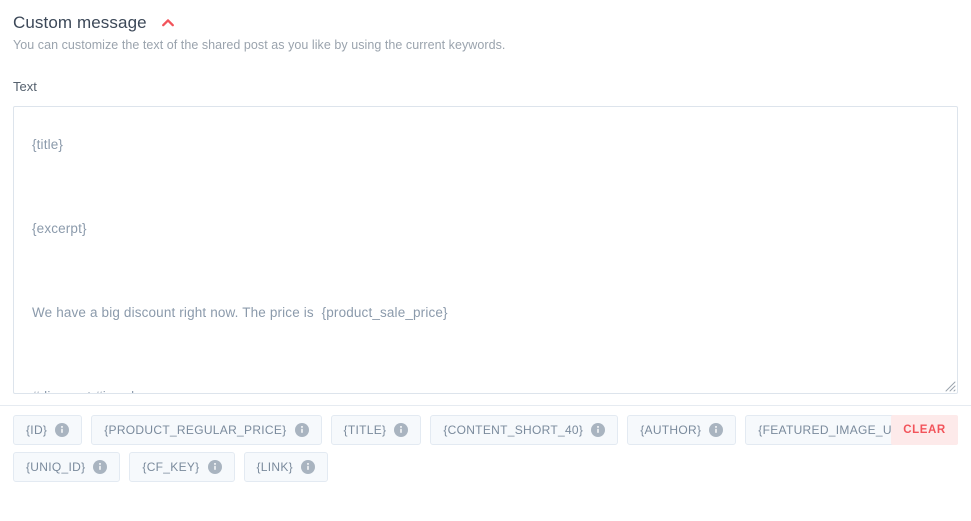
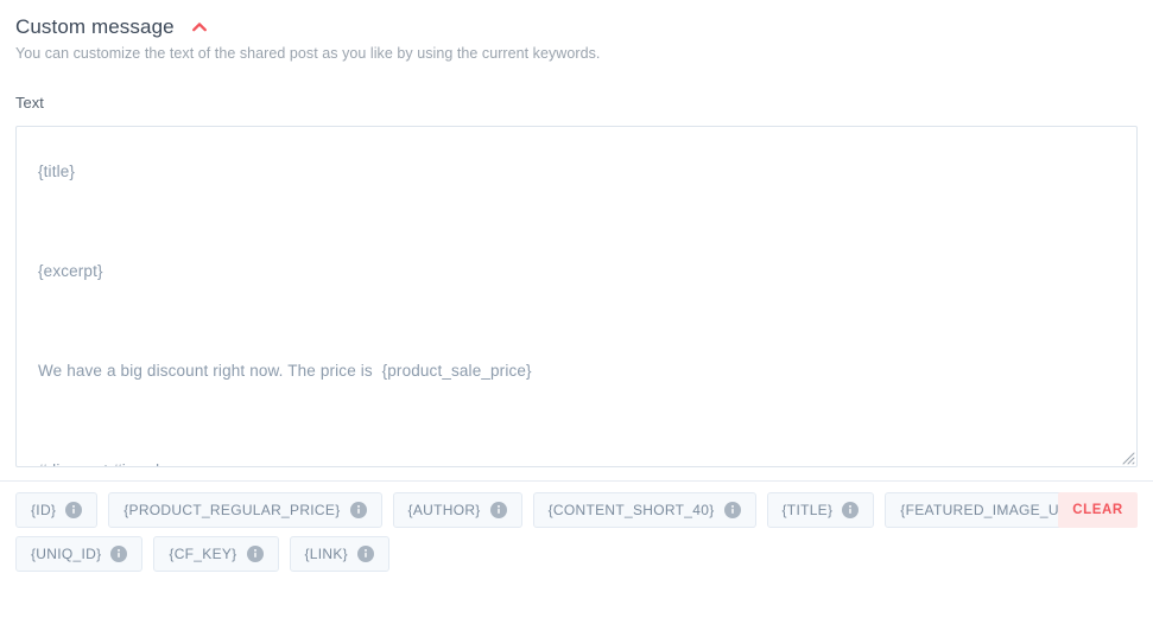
  Custom message
  You can customize the text of the shared post as you like by using the current keywords.
  Text
  {title}
  {excerpt}
  We have a big discount right now. The price is {product_sale_price}
  {ID}
  {PRODUCT_REGULAR_PRICE}
- {TITLE}
+ {AUTHOR}
  {CONTENT_SHORT_40}
- {AUTHOR}
+ {TITLE}
  {FEATURED_IMAGE_U
  {UNIQ_ID}
  {CF_KEY}
  {LINK}
  CLEAR
